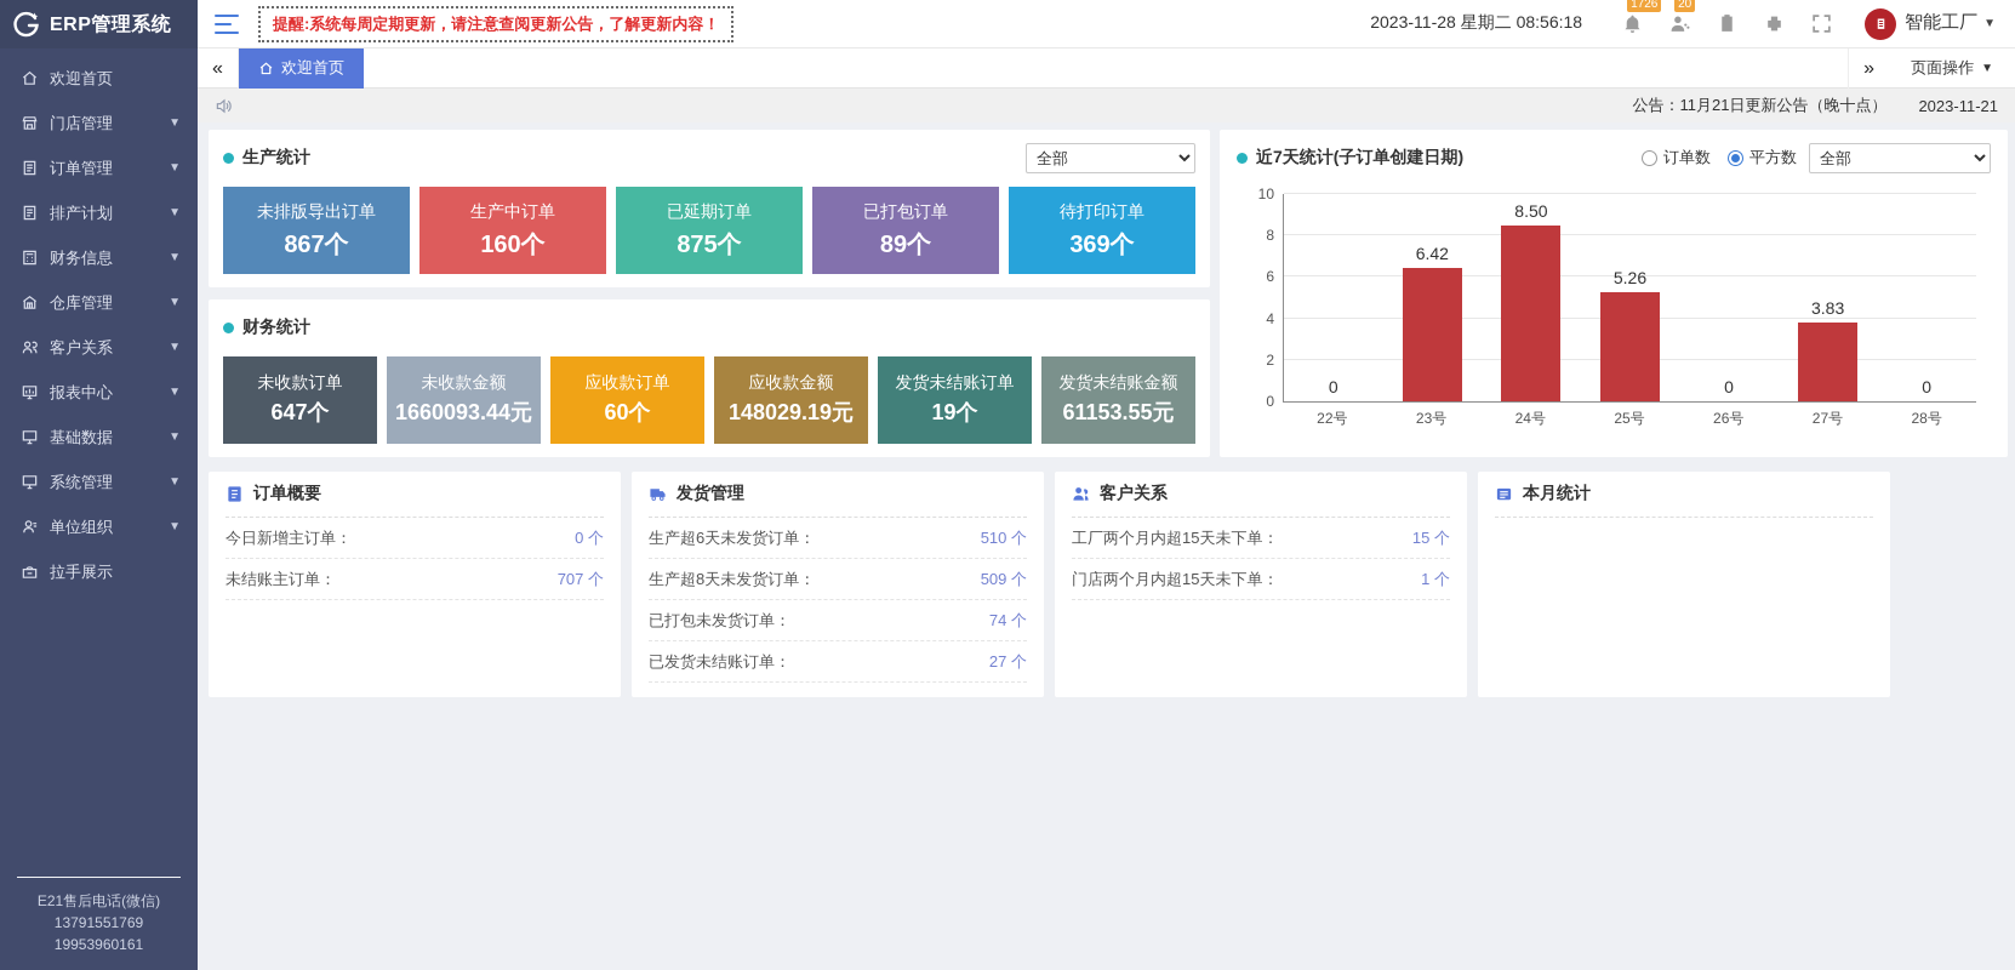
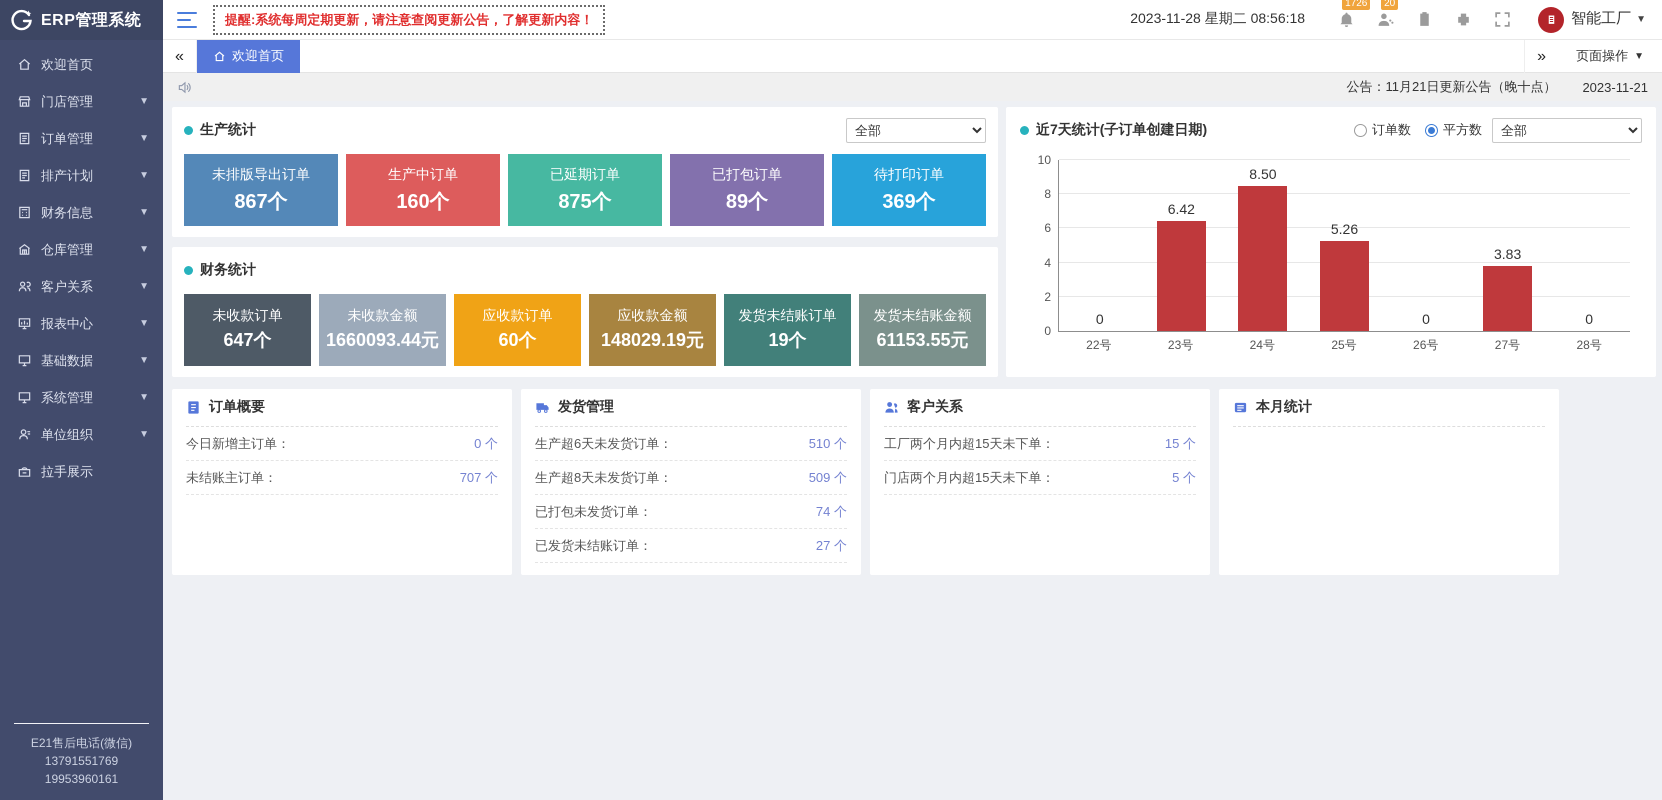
  ERP管理系统
  欢迎首页
  门店管理
  ▼
  订单管理
  ▼
  排产计划
  ▼
  财务信息
  ▼
  仓库管理
  ▼
  客户关系
  ▼
  报表中心
  ▼
  基础数据
  ▼
  系统管理
  ▼
  单位组织
  ▼
  拉手展示
  E21售后电话(微信)
  13791551769
  19953960161
  提醒:系统每周定期更新，请注意查阅更新公告，了解更新内容！
  2023-11-28 星期二 08:56:18
  1726
  20
  智能工厂
  ▼
  «
  欢迎首页
  »
  页面操作
  ▼
  公告：11月21日更新公告（晚十点）
  2023-11-21
  生产统计
  全部
  未排版导出订单
  867个
  生产中订单
  160个
  已延期订单
  875个
  已打包订单
  89个
  待打印订单
  369个
  财务统计
  未收款订单
  647个
  未收款金额
  1660093.44元
  应收款订单
  60个
  应收款金额
  148029.19元
  发货未结账订单
  19个
  发货未结账金额
  61153.55元
  近7天统计(子订单创建日期)
  订单数
  平方数
  全部
  0
  2
  4
  6
  8
  10
  0
  6.42
  8.50
  5.26
  0
  3.83
  0
  22号
  23号
  24号
  25号
  26号
  27号
  28号
  订单概要
  今日新增主订单：
  0 个
  未结账主订单：
  707 个
  发货管理
  生产超6天未发货订单：
  510 个
  生产超8天未发货订单：
  509 个
  已打包未发货订单：
  74 个
  已发货未结账订单：
  27 个
  客户关系
  工厂两个月内超15天未下单：
  15 个
  门店两个月内超15天未下单：
- 1 个
+ 5 个
  本月统计
